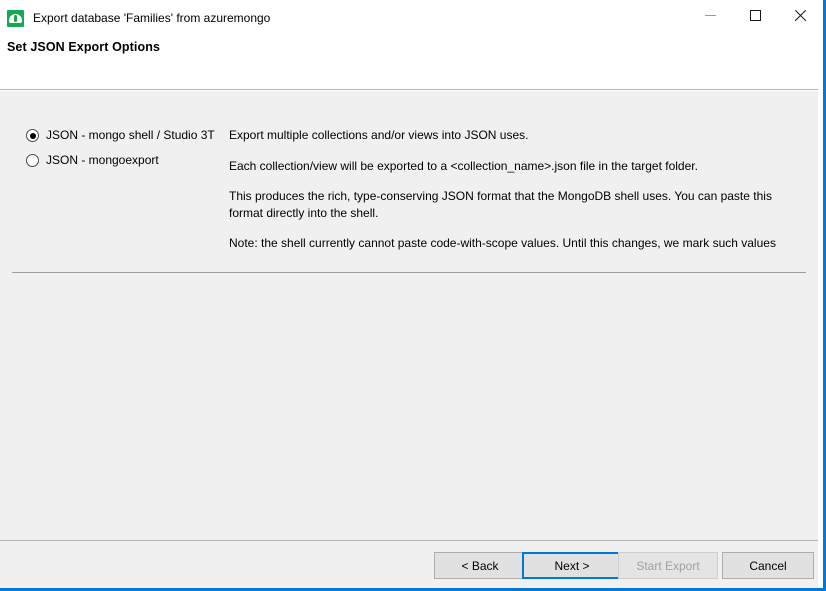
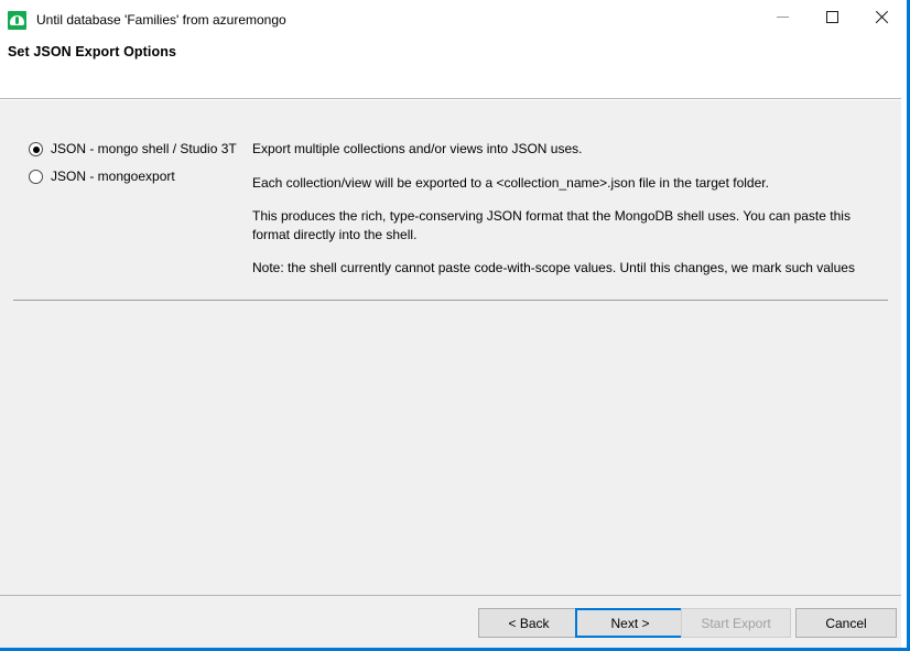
- Export database 'Families' from azuremongo
+ Until database 'Families' from azuremongo
  Set JSON Export Options
  JSON - mongo shell / Studio 3T
  JSON - mongoexport
  Export multiple collections and/or views into JSON uses.
  Each collection/view will be exported to a <collection_name>.json file in the target folder.
  This produces the rich, type-conserving JSON format that the MongoDB shell uses. You can paste this format directly into the shell.
  Note: the shell currently cannot paste code-with-scope values. Until this changes, we mark such values
  < Back
  Next >
  Start Export
  Cancel
